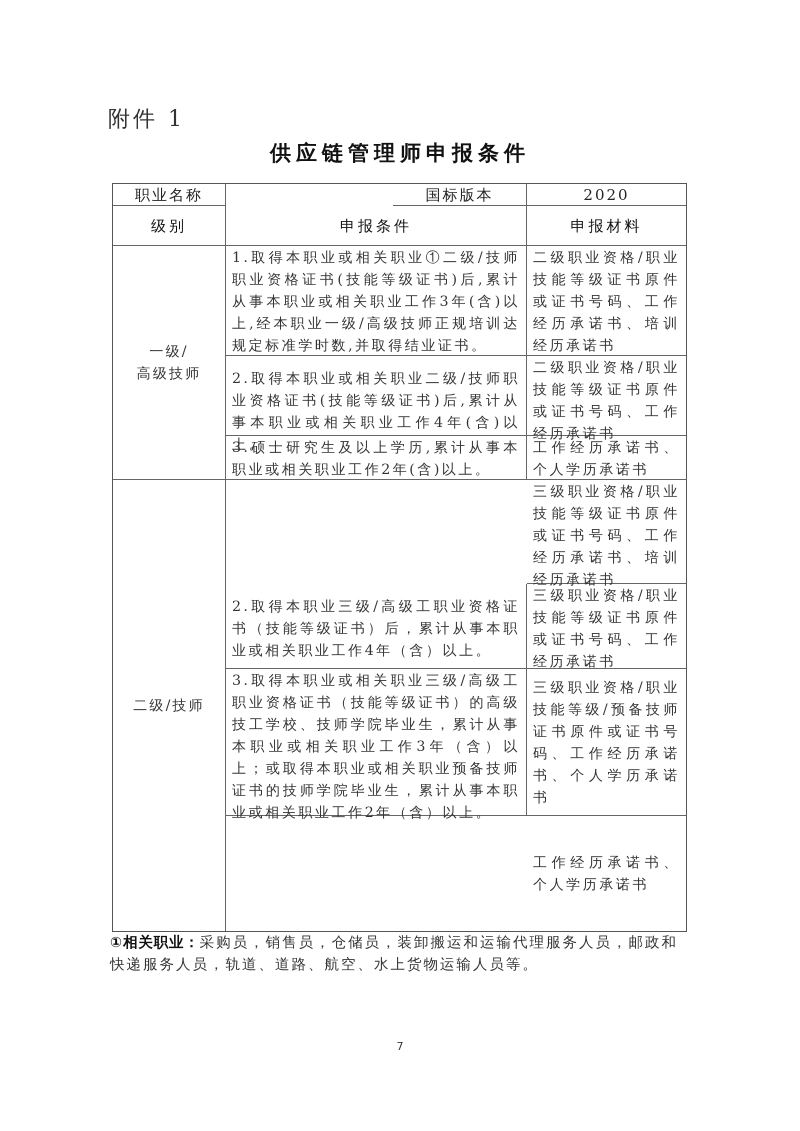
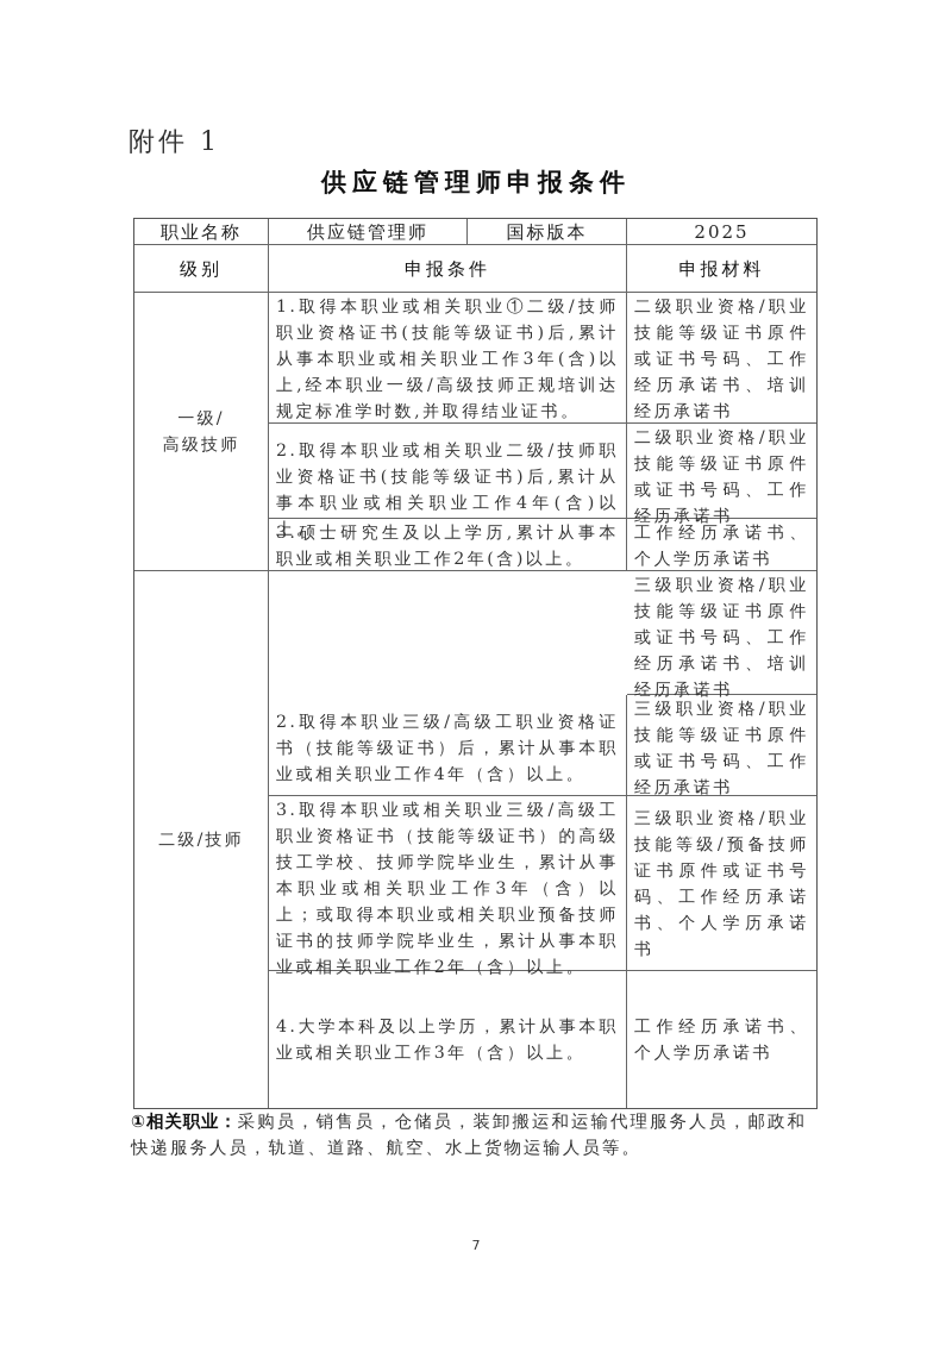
  附件 1
  供应链管理师申报条件
  职业名称
+ 供应链管理师
  国标版本
- 2020
+ 2025
  级别
  申报条件
  申报材料
  一级/
  高级技师
  1.取得本职业或相关职业①二级/技师职业资格证书(技能等级证书)后,累计从事本职业或相关职业工作3年(含)以上,经本职业一级/高级技师正规培训达规定标准学时数,并取得结业证书。
  二级职业资格/职业技能等级证书原件或证书号码、工作经历承诺书、培训经历承诺书
  2.取得本职业或相关职业二级/技师职业资格证书(技能等级证书)后,累计从事本职业或相关职业工作4年(含)以上。
  二级职业资格/职业技能等级证书原件或证书号码、工作经历承诺书
  3.硕士研究生及以上学历,累计从事本职业或相关职业工作2年(含)以上。
  工作经历承诺书、个人学历承诺书
  二级/技师
  三级职业资格/职业技能等级证书原件或证书号码、工作经历承诺书、培训经历承诺书
  2.取得本职业三级/高级工职业资格证书（技能等级证书）后，累计从事本职业或相关职业工作4年（含）以上。
  三级职业资格/职业技能等级证书原件或证书号码、工作经历承诺书
  3.取得本职业或相关职业三级/高级工职业资格证书（技能等级证书）的高级技工学校、技师学院毕业生，累计从事本职业或相关职业工作3年（含）以上；或取得本职业或相关职业预备技师证书的技师学院毕业生，累计从事本职业或相关职业工作2年（含）以上。
  三级职业资格/职业技能等级/预备技师证书原件或证书号码、工作经历承诺书、个人学历承诺书
+ 4.大学本科及以上学历，累计从事本职业或相关职业工作3年（含）以上。
  工作经历承诺书、个人学历承诺书
  ①相关职业：采购员，销售员，仓储员，装卸搬运和运输代理服务人员，邮政和快递服务人员，轨道、道路、航空、水上货物运输人员等。
  7
